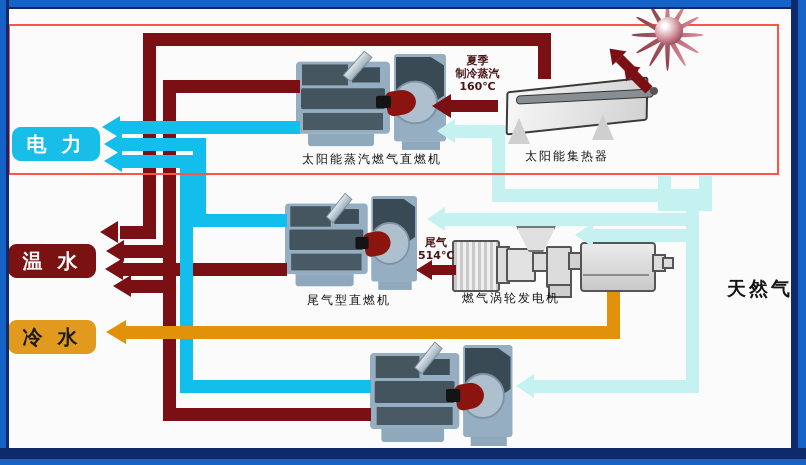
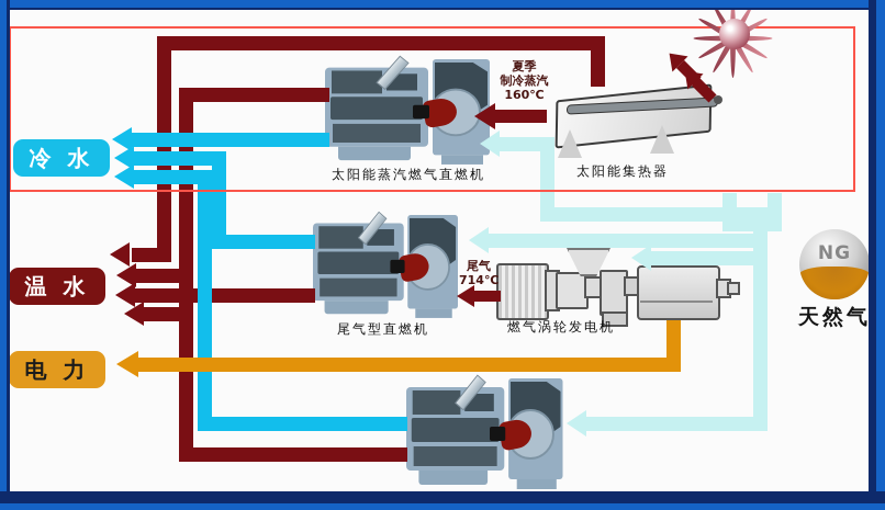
+ NG
- 电 力
+ 冷 水
  温 水
- 冷 水
+ 电 力
  太阳能蒸汽燃气直燃机
  太阳能集热器
  尾气型直燃机
  燃气涡轮发电机
  天然气
  夏季
  制冷蒸汽
  160℃
  尾气
- 514℃
+ 714℃
